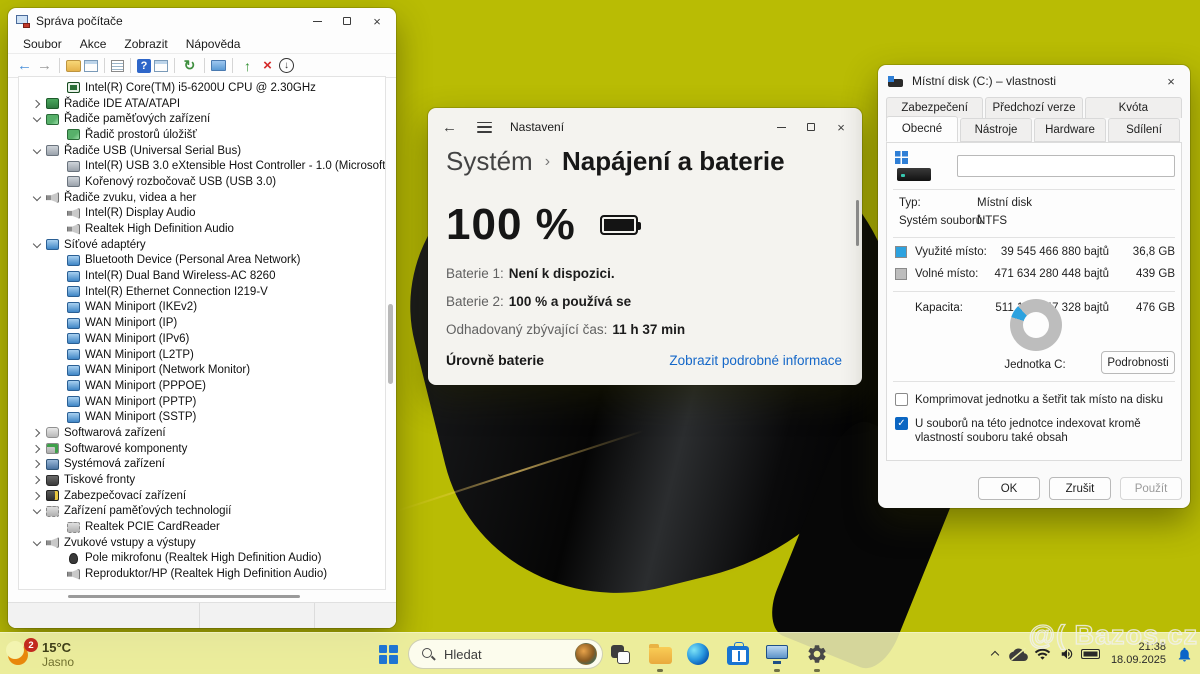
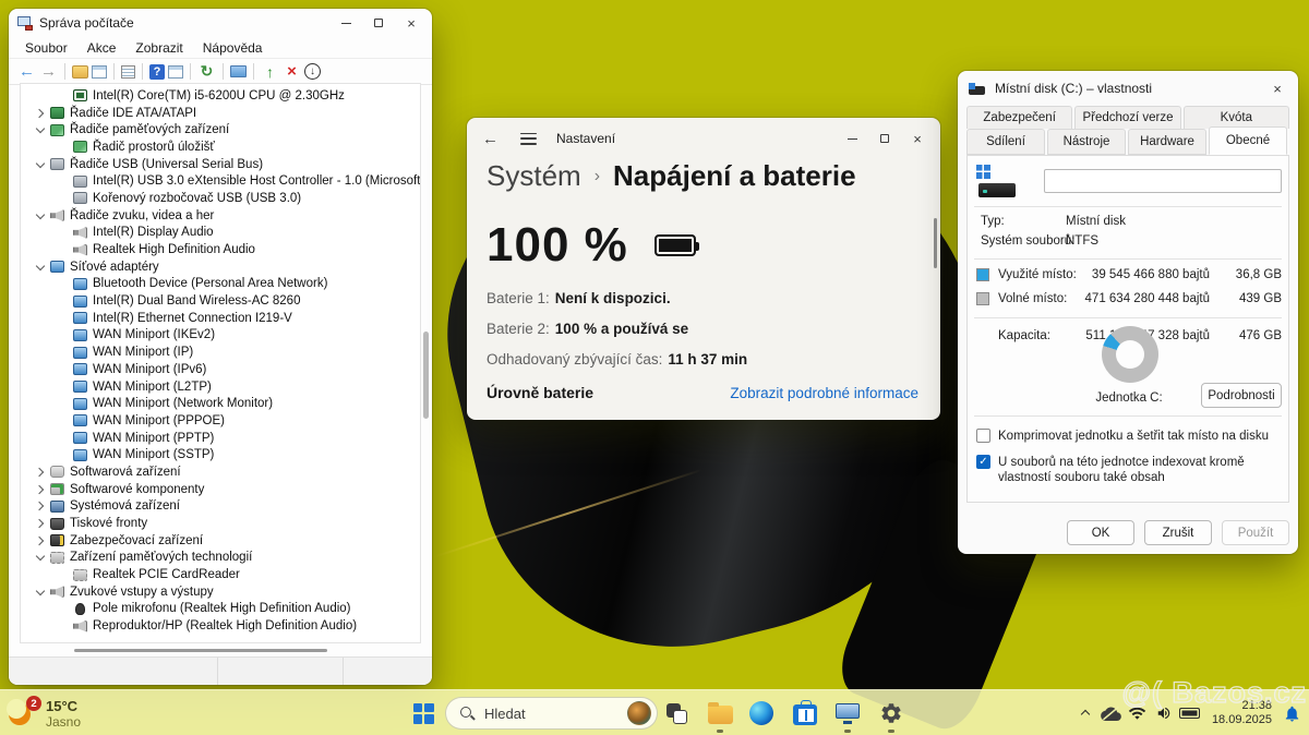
  Správa počítače
  ×
  Soubor
  Akce
  Zobrazit
  Nápověda
  ←
  →
  ?
  ↻
  ↑
  ×
  ↓
  Intel(R) Core(TM) i5-6200U CPU @ 2.30GHz
  Řadiče IDE ATA/ATAPI
  Řadiče paměťových zařízení
  Řadič prostorů úložišť
  Řadiče USB (Universal Serial Bus)
  Intel(R) USB 3.0 eXtensible Host Controller - 1.0 (Microsoft
  Kořenový rozbočovač USB (USB 3.0)
  Řadiče zvuku, videa a her
  Intel(R) Display Audio
  Realtek High Definition Audio
  Síťové adaptéry
  Bluetooth Device (Personal Area Network)
  Intel(R) Dual Band Wireless-AC 8260
  Intel(R) Ethernet Connection I219-V
  WAN Miniport (IKEv2)
  WAN Miniport (IP)
  WAN Miniport (IPv6)
  WAN Miniport (L2TP)
  WAN Miniport (Network Monitor)
  WAN Miniport (PPPOE)
  WAN Miniport (PPTP)
  WAN Miniport (SSTP)
  Softwarová zařízení
  Softwarové komponenty
  Systémová zařízení
  Tiskové fronty
  Zabezpečovací zařízení
  Zařízení paměťových technologií
  Realtek PCIE CardReader
  Zvukové vstupy a výstupy
  Pole mikrofonu (Realtek High Definition Audio)
  Reproduktor/HP (Realtek High Definition Audio)
  ←
  Nastavení
  ×
  Systém
  ›
  Napájení a baterie
  100 %
  Baterie 1: Není k dispozici.
  Baterie 2: 100 % a používá se
  Odhadovaný zbývající čas: 11 h 37 min
  Úrovně baterie
  Zobrazit podrobné informace
  Místní disk (C:) – vlastnosti
  ×
  Zabezpečení
  Předchozí verze
  Kvóta
- Obecné
+ Sdílení
  Nástroje
  Hardware
- Sdílení
+ Obecné
  Typ:
  Místní disk
  Systém souborů:
  NTFS
  Využité místo:
  39 545 466 880 bajtů
  36,8 GB
  Volné místo:
  471 634 280 448 bajtů
  439 GB
  Kapacita:
  476 GB
  Jednotka C:
  Podrobnosti
  Komprimovat jednotku a šetřit tak místo na disku
  ✓
  U souborů na této jednotce indexovat kromě vlastností souboru také obsah
  OK
  Zrušit
  Použít
  2
  15°C
  Jasno
  Hledat
  21:38
  18.09.2025
  @( Bazos.cz
